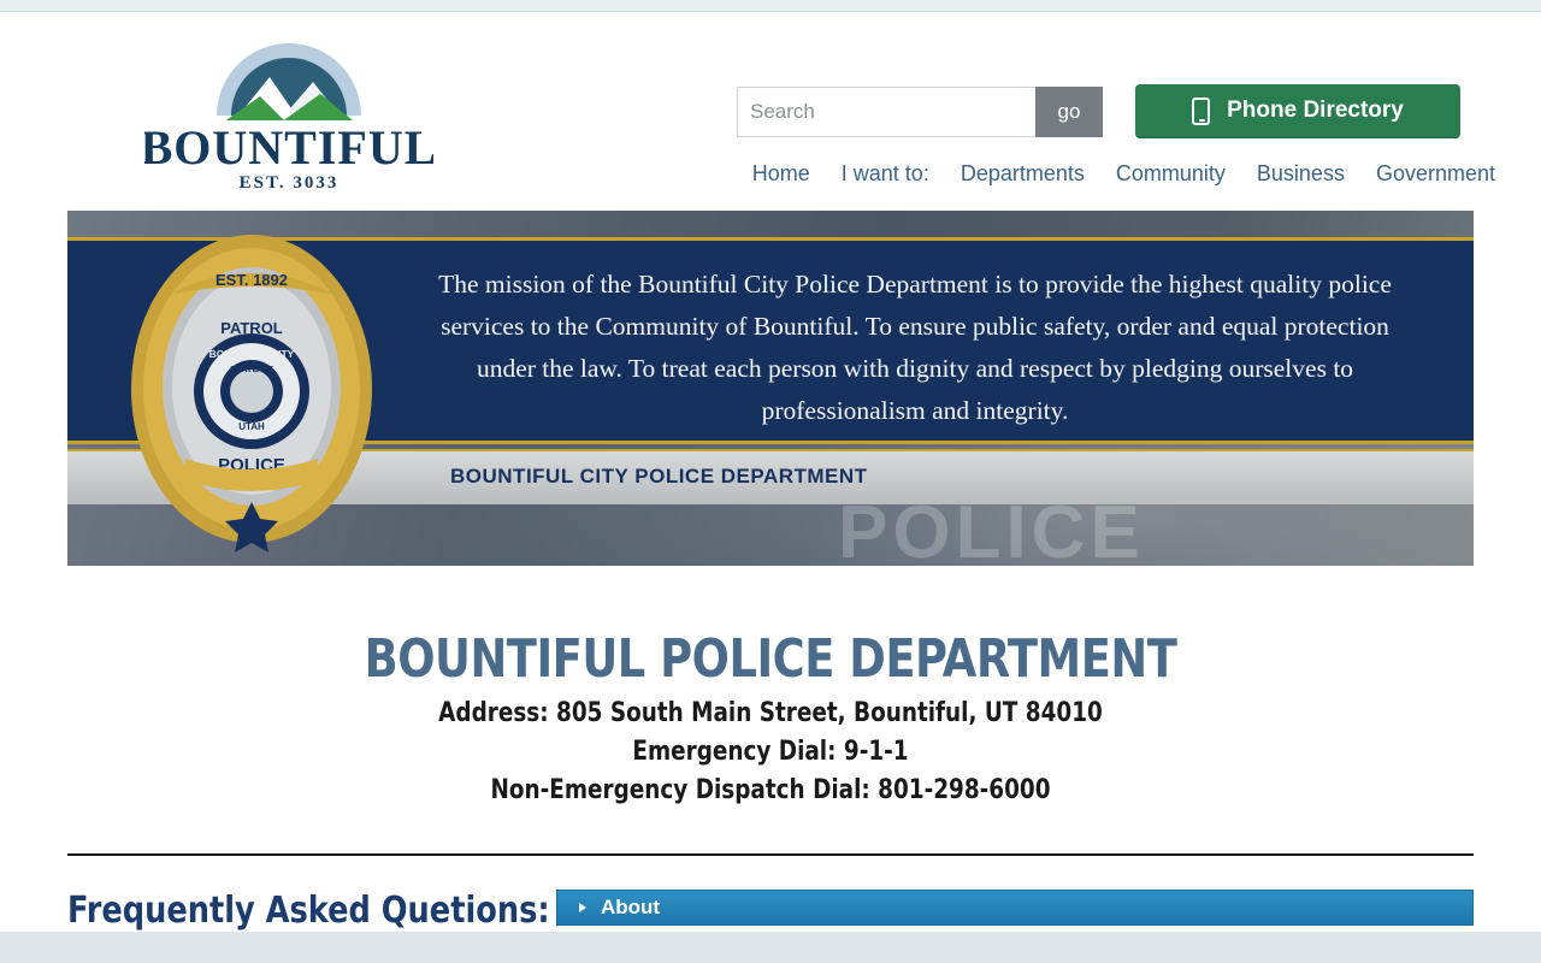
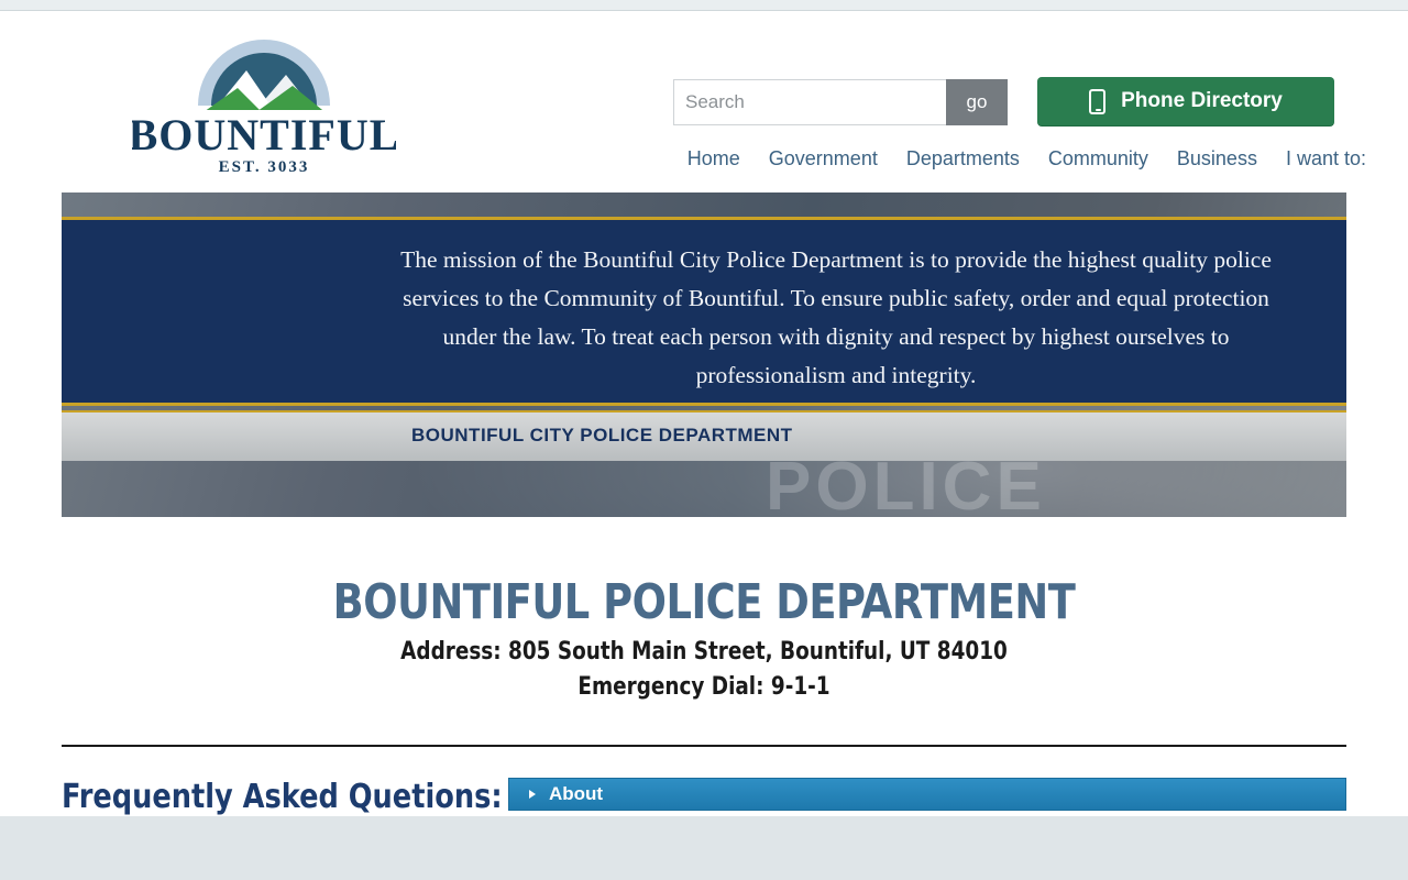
  BOUNTIFUL
  EST. 3033
  Search
  go
  Phone Directory
  Home
- I want to:
+ Government
  Departments
  Community
  Business
- Government
+ I want to:
- The mission of the Bountiful City Police Department is to provide the highest quality police services to the Community of Bountiful. To ensure public safety, order and equal protection under the law. To treat each person with dignity and respect by pledging ourselves to professionalism and integrity.
+ The mission of the Bountiful City Police Department is to provide the highest quality police services to the Community of Bountiful. To ensure public safety, order and equal protection under the law. To treat each person with dignity and respect by highest ourselves to professionalism and integrity.
  BOUNTIFUL CITY POLICE DEPARTMENT
- EST. 1892
- PATROL
- BOUNTIFUL CITY
- STATE OF
- UTAH
- POLICE
  BOUNTIFUL POLICE DEPARTMENT
  Address: 805 South Main Street, Bountiful, UT 84010
  Emergency Dial: 9-1-1
- Non-Emergency Dispatch Dial: 801-298-6000
  Frequently Asked Quetions:
  About
